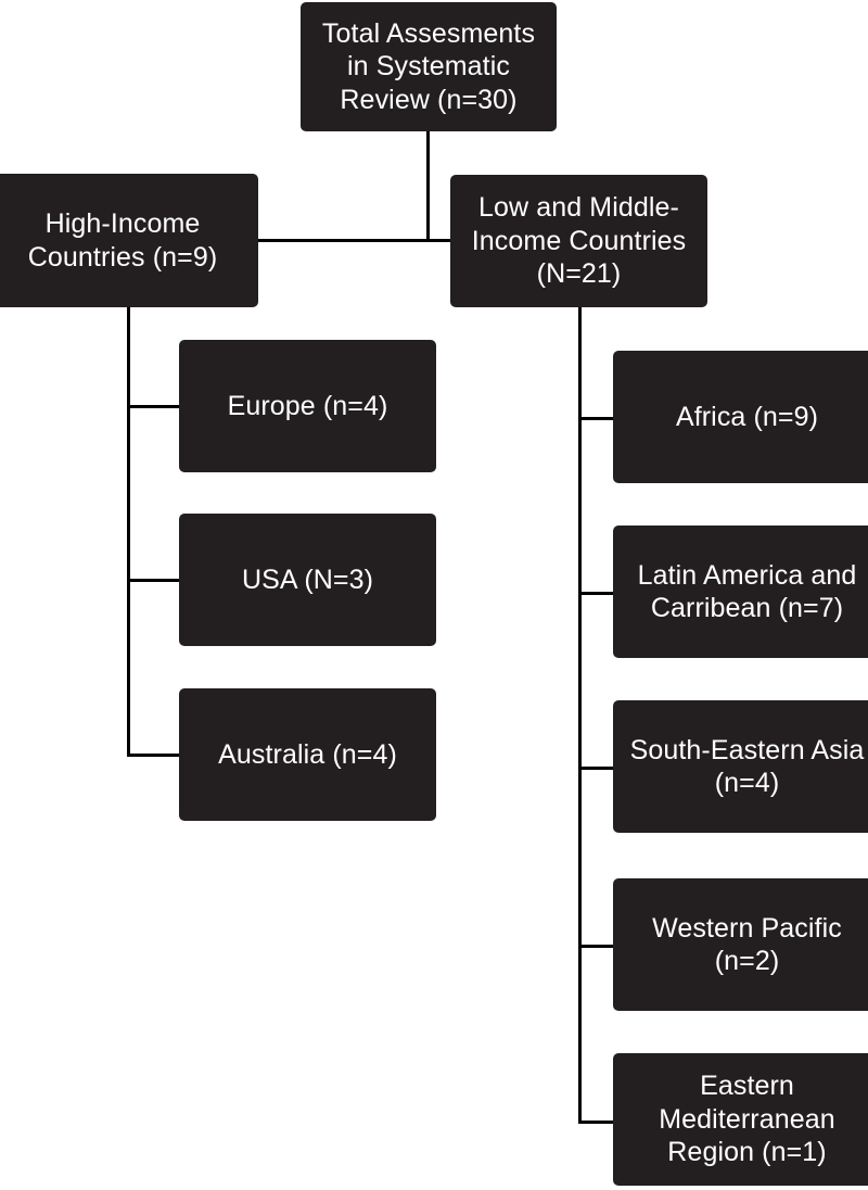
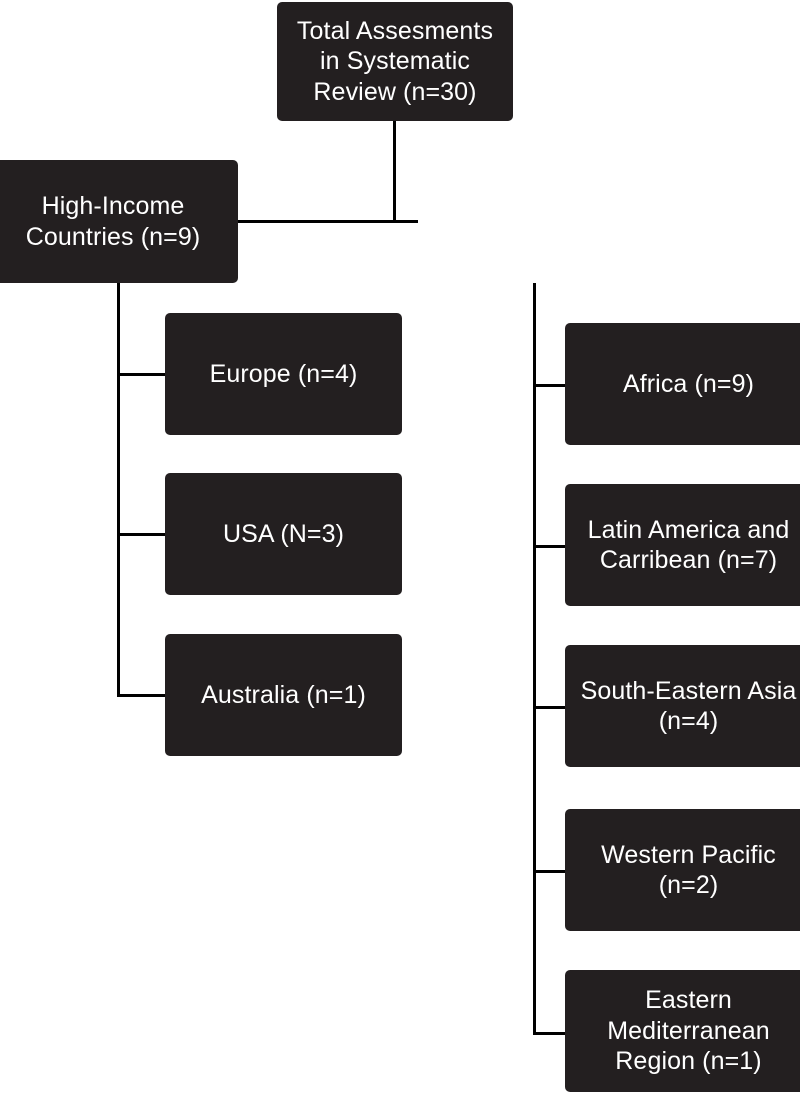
  Total Assesments
  in Systematic
  Review (n=30)
  High-Income
  Countries (n=9)
- Low and Middle-
- Income Countries
- (N=21)
  Europe (n=4)
  USA (N=3)
- Australia (n=4)
+ Australia (n=1)
  Africa (n=9)
  Latin America and
  Carribean (n=7)
  South-Eastern Asia
  (n=4)
  Western Pacific
  (n=2)
  Eastern
  Mediterranean
  Region (n=1)
